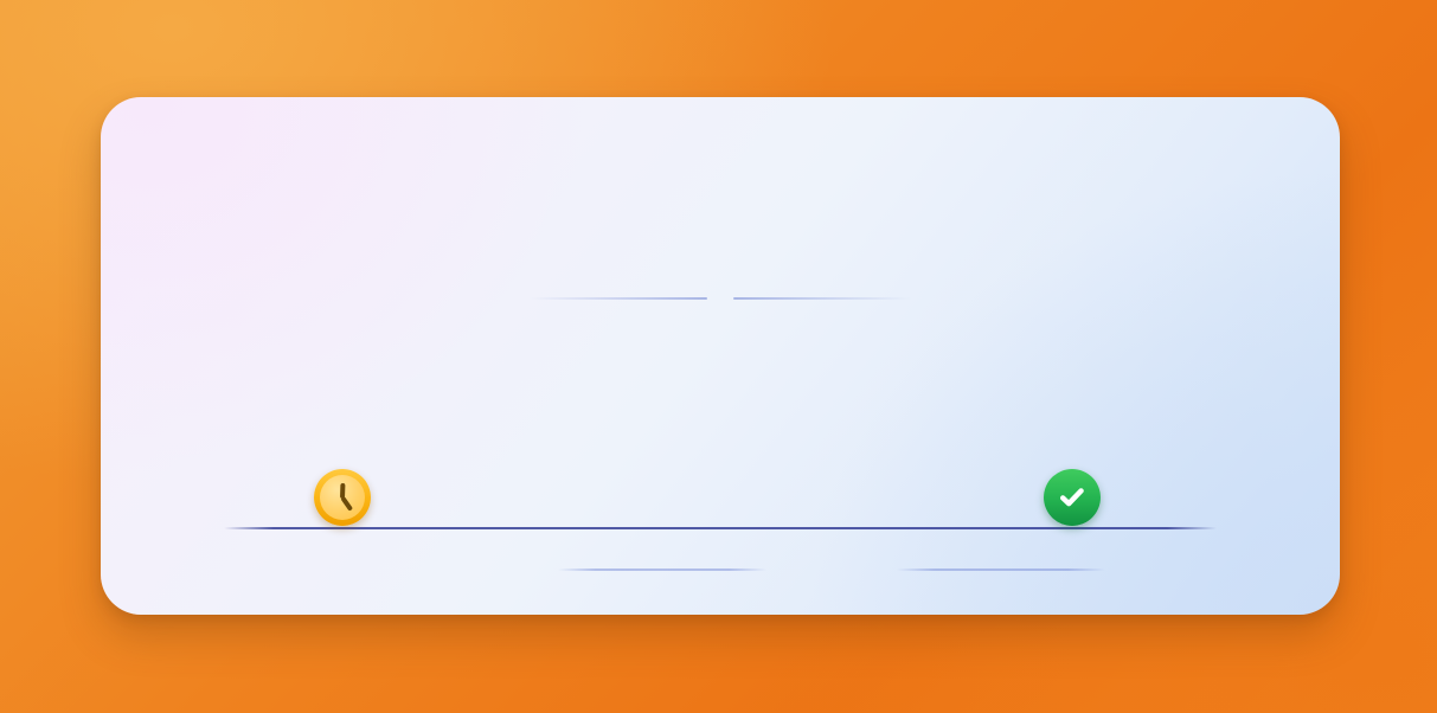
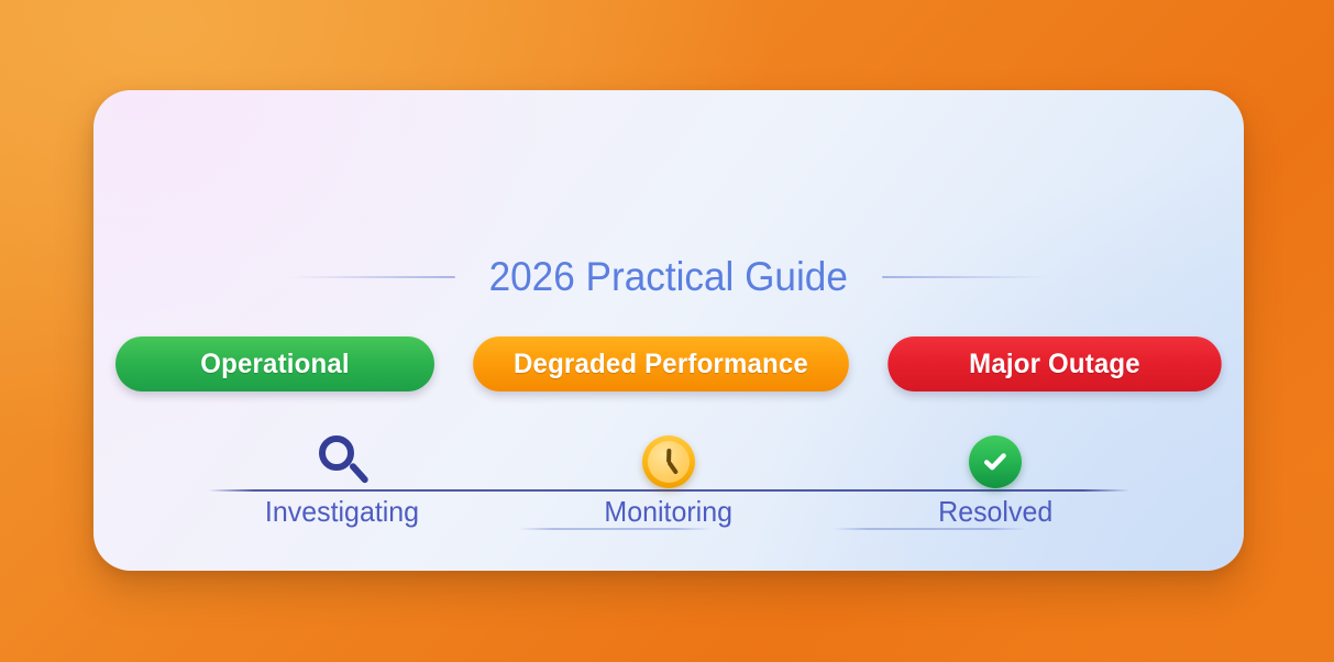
+ 2026 Practical Guide
+ Operational
+ Degraded Performance
+ Major Outage
+ Investigating
+ Monitoring
+ Resolved
